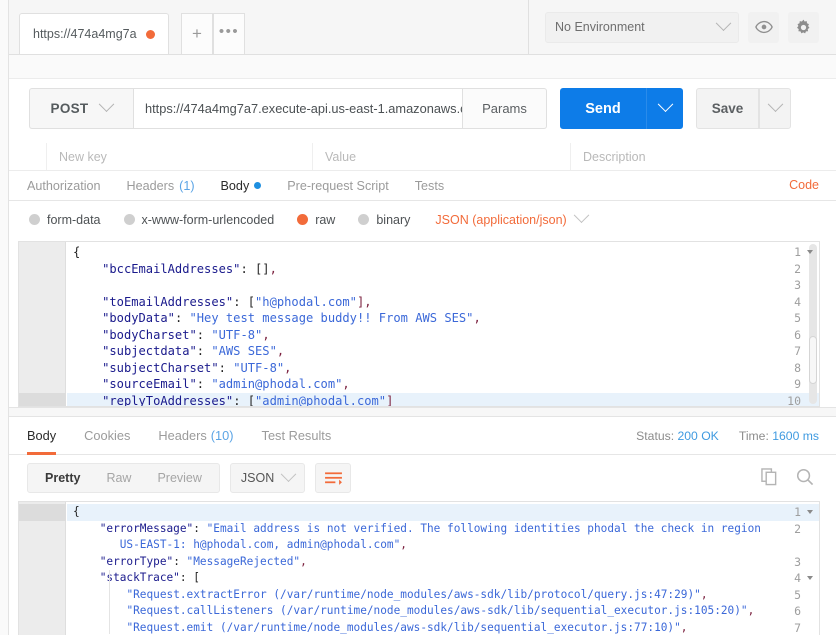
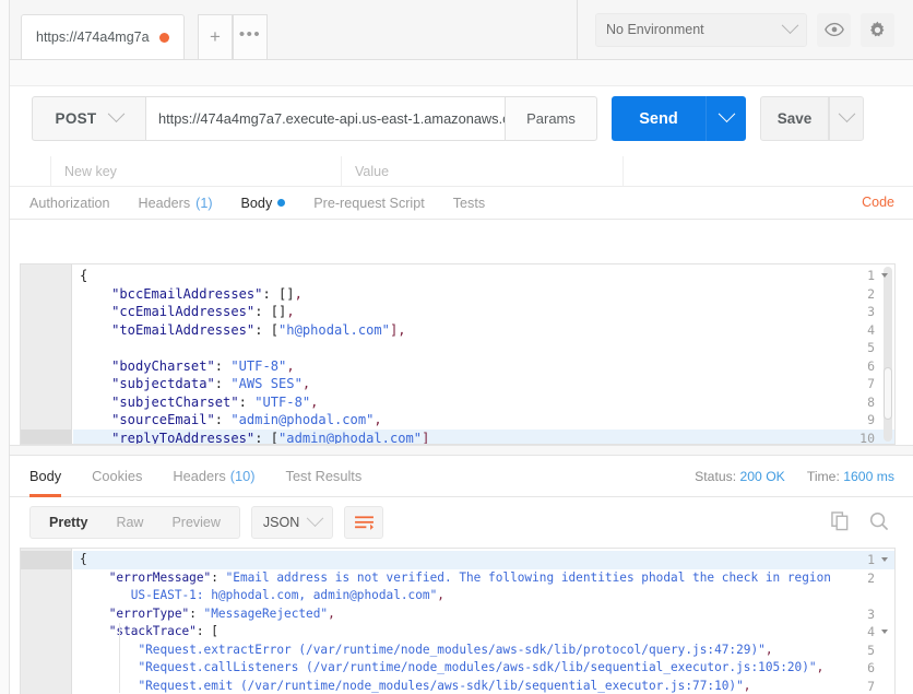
  https://474a4mg7a
  +
  •••
  No Environment
  POST
  https://474a4mg7a7.execute-api.us-east-1.amazonaws.
  Params
  Send
  Save
  New key
  Value
- Description
  Authorization
  Headers
  (1)
  Body
  Pre-request Script
  Tests
  Code
- form-data
- x-www-form-urlencoded
- raw
- binary
- JSON (application/json)
  {
  "bccEmailAddresses": [],
+ "ccEmailAddresses": [],
  "toEmailAddresses": ["h@phodal.com"],
- "bodyData": "Hey test message buddy!! From AWS SES",
  "bodyCharset": "UTF-8",
  "subjectdata": "AWS SES",
  "subjectCharset": "UTF-8",
  "sourceEmail": "admin@phodal.com",
  "replyToAddresses": ["admin@phodal.com"]
  1
  2
  3
  4
  5
  6
  7
  8
  9
  10
  Body
  Cookies
  Headers
  (10)
  Test Results
  Status: 200 OK
  Time: 1600 ms
  Pretty
  Raw
  Preview
  JSON
  {
  "errorMessage": "Email address is not verified. The following identities phodal the check in region
  US-EAST-1: h@phodal.com, admin@phodal.com",
  "errorType": "MessageRejected",
  "tackTrace": [
  "Request.extractError (/var/runtime/node_modules/aws-sdk/lib/protocol/query.js:47:29)",
  "Request.callListeners (/var/runtime/node_modules/aws-sdk/lib/sequential_executor.js:105:20)",
  "Request.emit (/var/runtime/node_modules/aws-sdk/lib/sequential_executor.js:77:10)",
  1
  2
  3
  4
  5
  6
  7
